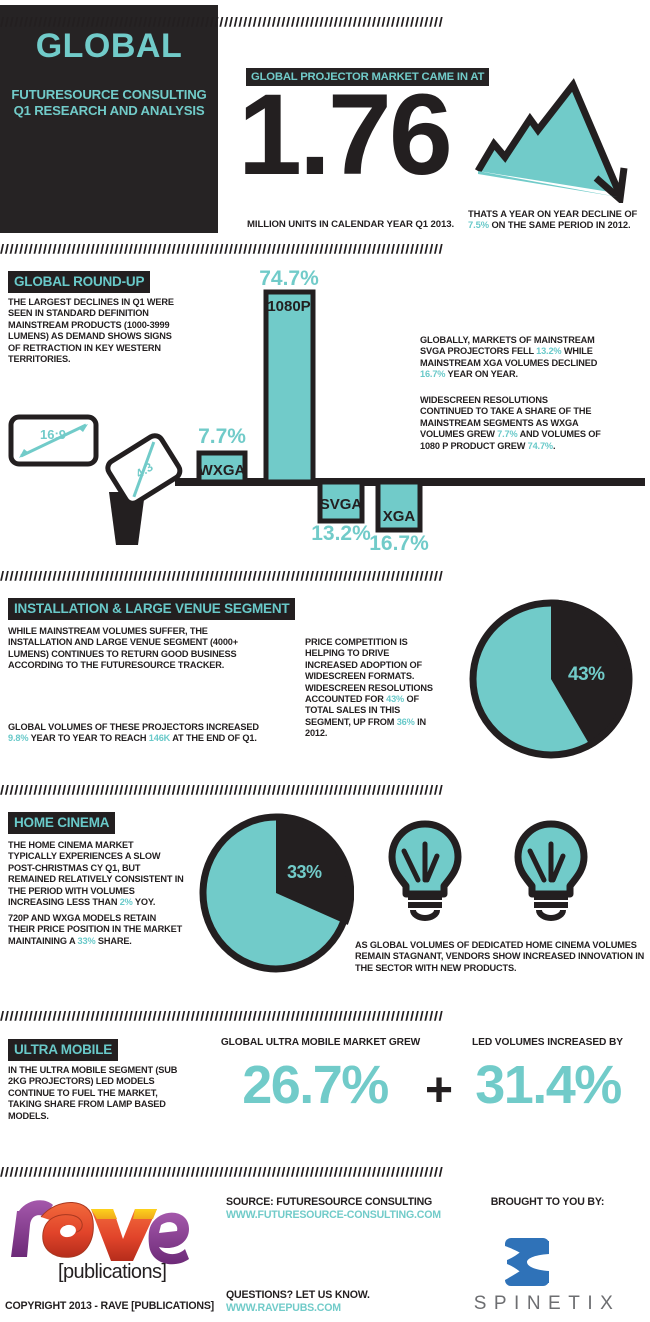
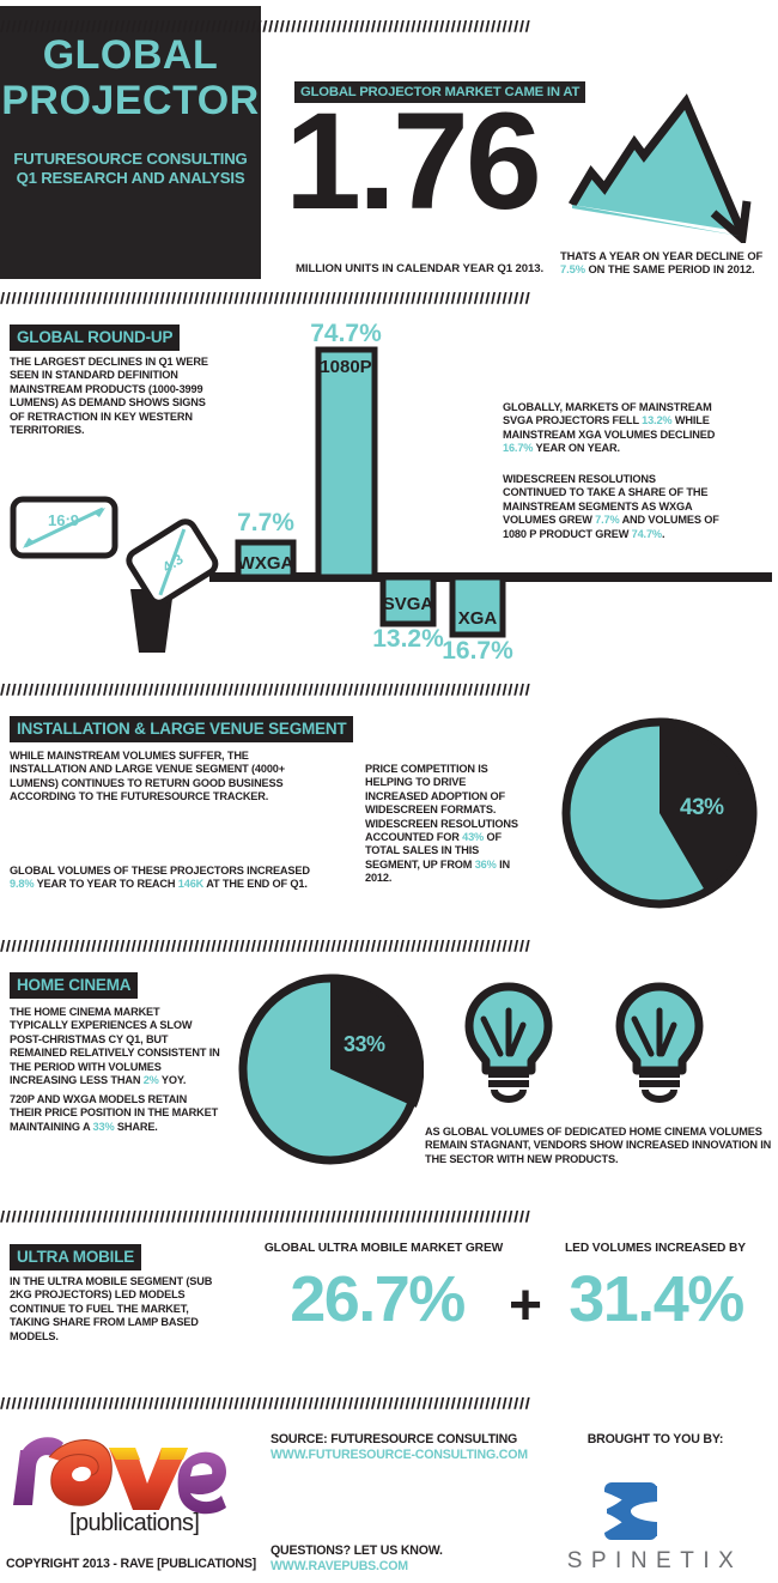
  GLOBAL
+ PROJECTOR
  FUTURESOURCE CONSULTING
  Q1 RESEARCH AND ANALYSIS
  /////////////////////////////////////////////////////////////////////////////////////////////
  GLOBAL PROJECTOR MARKET CAME IN AT
  1.76
  MILLION UNITS IN CALENDAR YEAR Q1 2013.
  THATS A YEAR ON YEAR DECLINE OF 7.5% ON THE SAME PERIOD IN 2012.
  /////////////////////////////////////////////////////////////////////////////////////////////
  GLOBAL ROUND-UP
  THE LARGEST DECLINES IN Q1 WERE SEEN IN STANDARD DEFINITION MAINSTREAM PRODUCTS (1000-3999 LUMENS) AS DEMAND SHOWS SIGNS OF RETRACTION IN KEY WESTERN TERRITORIES.
  16:9
  WXGA
  7.7%
  1080P
  74.7%
  SVGA
  13.2%
  XGA
  16.7%
  GLOBALLY, MARKETS OF MAINSTREAM SVGA PROJECTORS FELL 13.2% WHILE MAINSTREAM XGA VOLUMES DECLINED 16.7% YEAR ON YEAR.
  WIDESCREEN RESOLUTIONS CONTINUED TO TAKE A SHARE OF THE MAINSTREAM SEGMENTS AS WXGA VOLUMES GREW 7.7% AND VOLUMES OF 1080 P PRODUCT GREW 74.7%.
  /////////////////////////////////////////////////////////////////////////////////////////////
  INSTALLATION & LARGE VENUE SEGMENT
  WHILE MAINSTREAM VOLUMES SUFFER, THE INSTALLATION AND LARGE VENUE SEGMENT (4000+ LUMENS) CONTINUES TO RETURN GOOD BUSINESS ACCORDING TO THE FUTURESOURCE TRACKER.
  GLOBAL VOLUMES OF THESE PROJECTORS INCREASED 9.8% YEAR TO YEAR TO REACH 146K AT THE END OF Q1.
  PRICE COMPETITION IS HELPING TO DRIVE INCREASED ADOPTION OF WIDESCREEN FORMATS. WIDESCREEN RESOLUTIONS ACCOUNTED FOR 43% OF TOTAL SALES IN THIS SEGMENT, UP FROM 36% IN 2012.
  43%
  /////////////////////////////////////////////////////////////////////////////////////////////
  HOME CINEMA
  THE HOME CINEMA MARKET TYPICALLY EXPERIENCES A SLOW POST-CHRISTMAS CY Q1, BUT REMAINED RELATIVELY CONSISTENT IN THE PERIOD WITH VOLUMES INCREASING LESS THAN 2% YOY.
  720P AND WXGA MODELS RETAIN THEIR PRICE POSITION IN THE MARKET MAINTAINING A 33% SHARE.
  33%
  AS GLOBAL VOLUMES OF DEDICATED HOME CINEMA VOLUMES REMAIN STAGNANT, VENDORS SHOW INCREASED INNOVATION IN THE SECTOR WITH NEW PRODUCTS.
  /////////////////////////////////////////////////////////////////////////////////////////////
  ULTRA MOBILE
  IN THE ULTRA MOBILE SEGMENT (SUB 2KG PROJECTORS) LED MODELS CONTINUE TO FUEL THE MARKET, TAKING SHARE FROM LAMP BASED MODELS.
  GLOBAL ULTRA MOBILE MARKET GREW
  26.7%
  +
  LED VOLUMES INCREASED BY
  31.4%
  /////////////////////////////////////////////////////////////////////////////////////////////
  [publications]
  COPYRIGHT 2013 - RAVE [PUBLICATIONS]
  SOURCE: FUTURESOURCE CONSULTING
  WWW.FUTURESOURCE-CONSULTING.COM
  QUESTIONS? LET US KNOW.
  WWW.RAVEPUBS.COM
  BROUGHT TO YOU BY:
  SPINETIX
